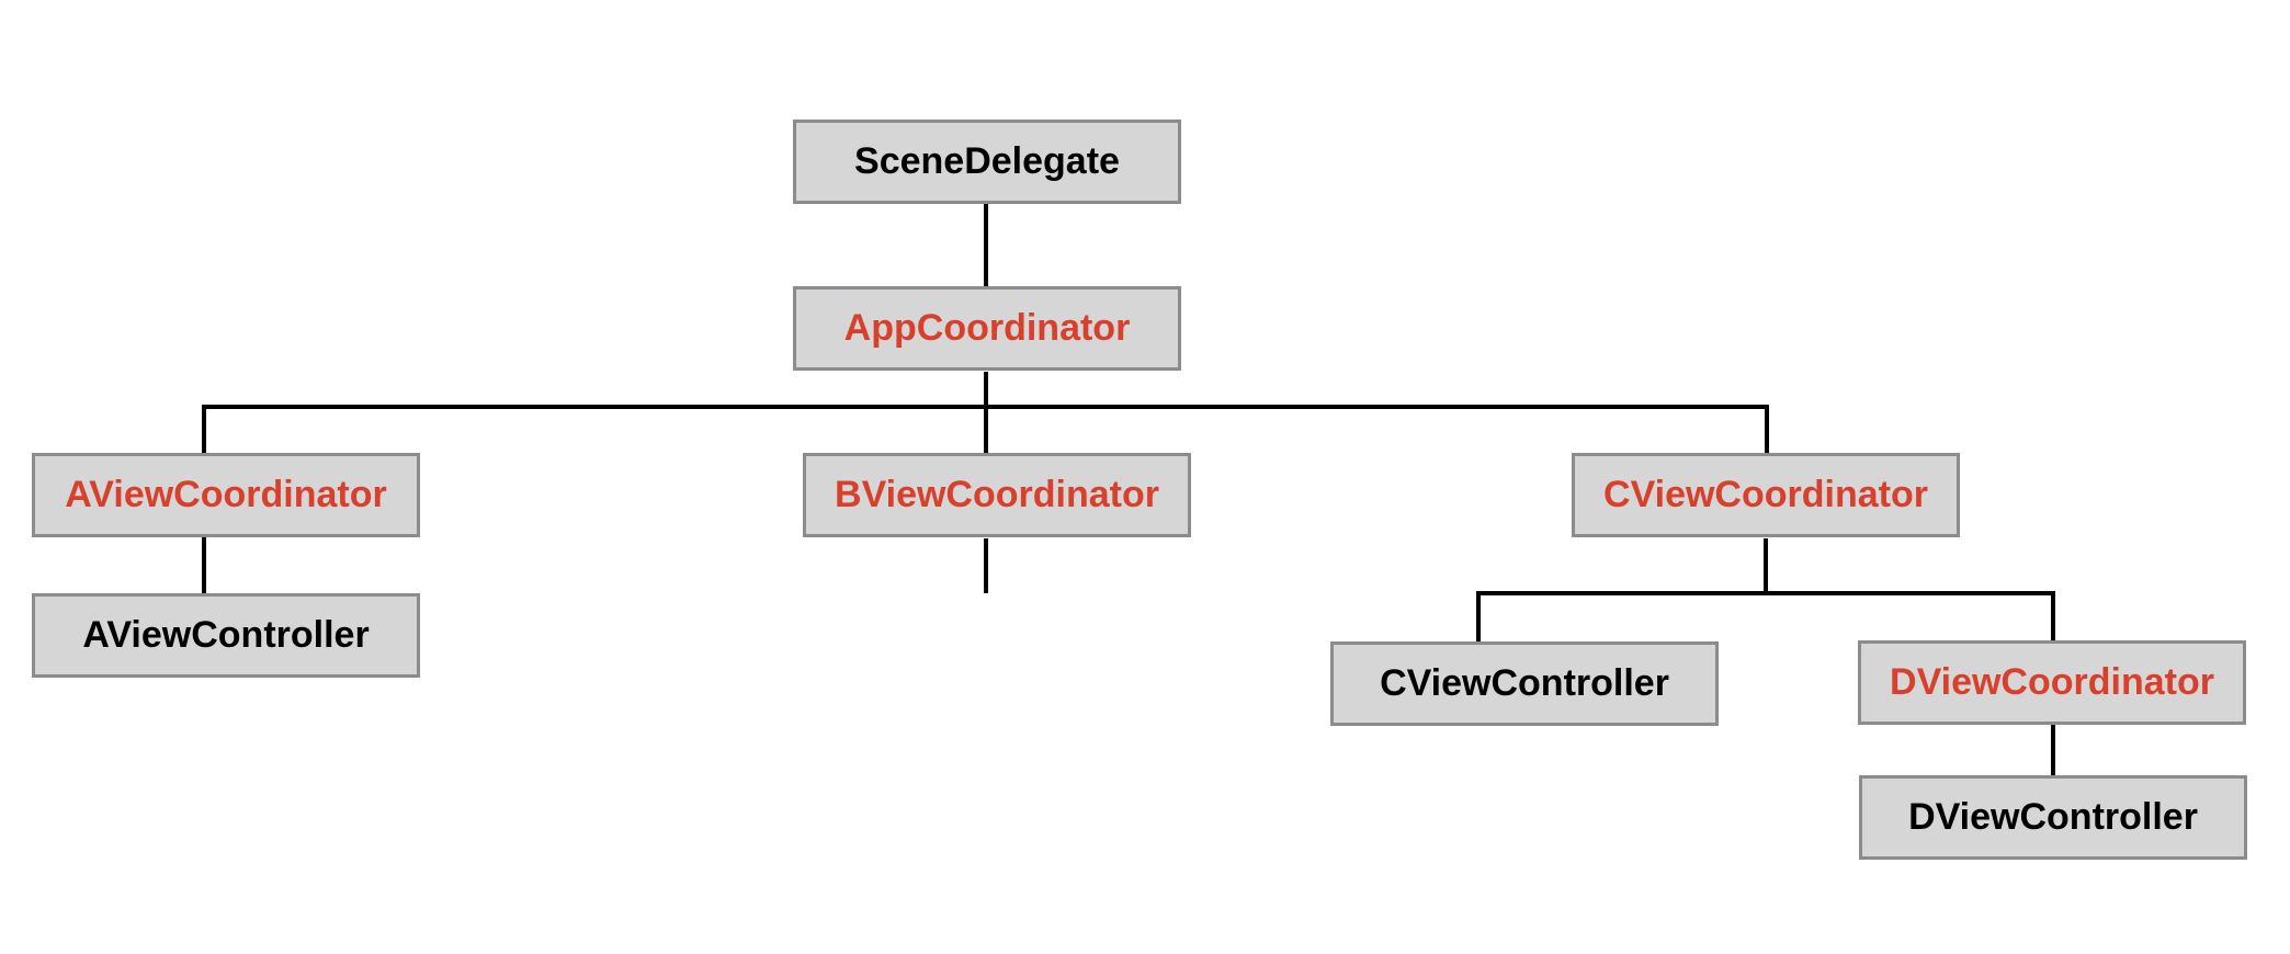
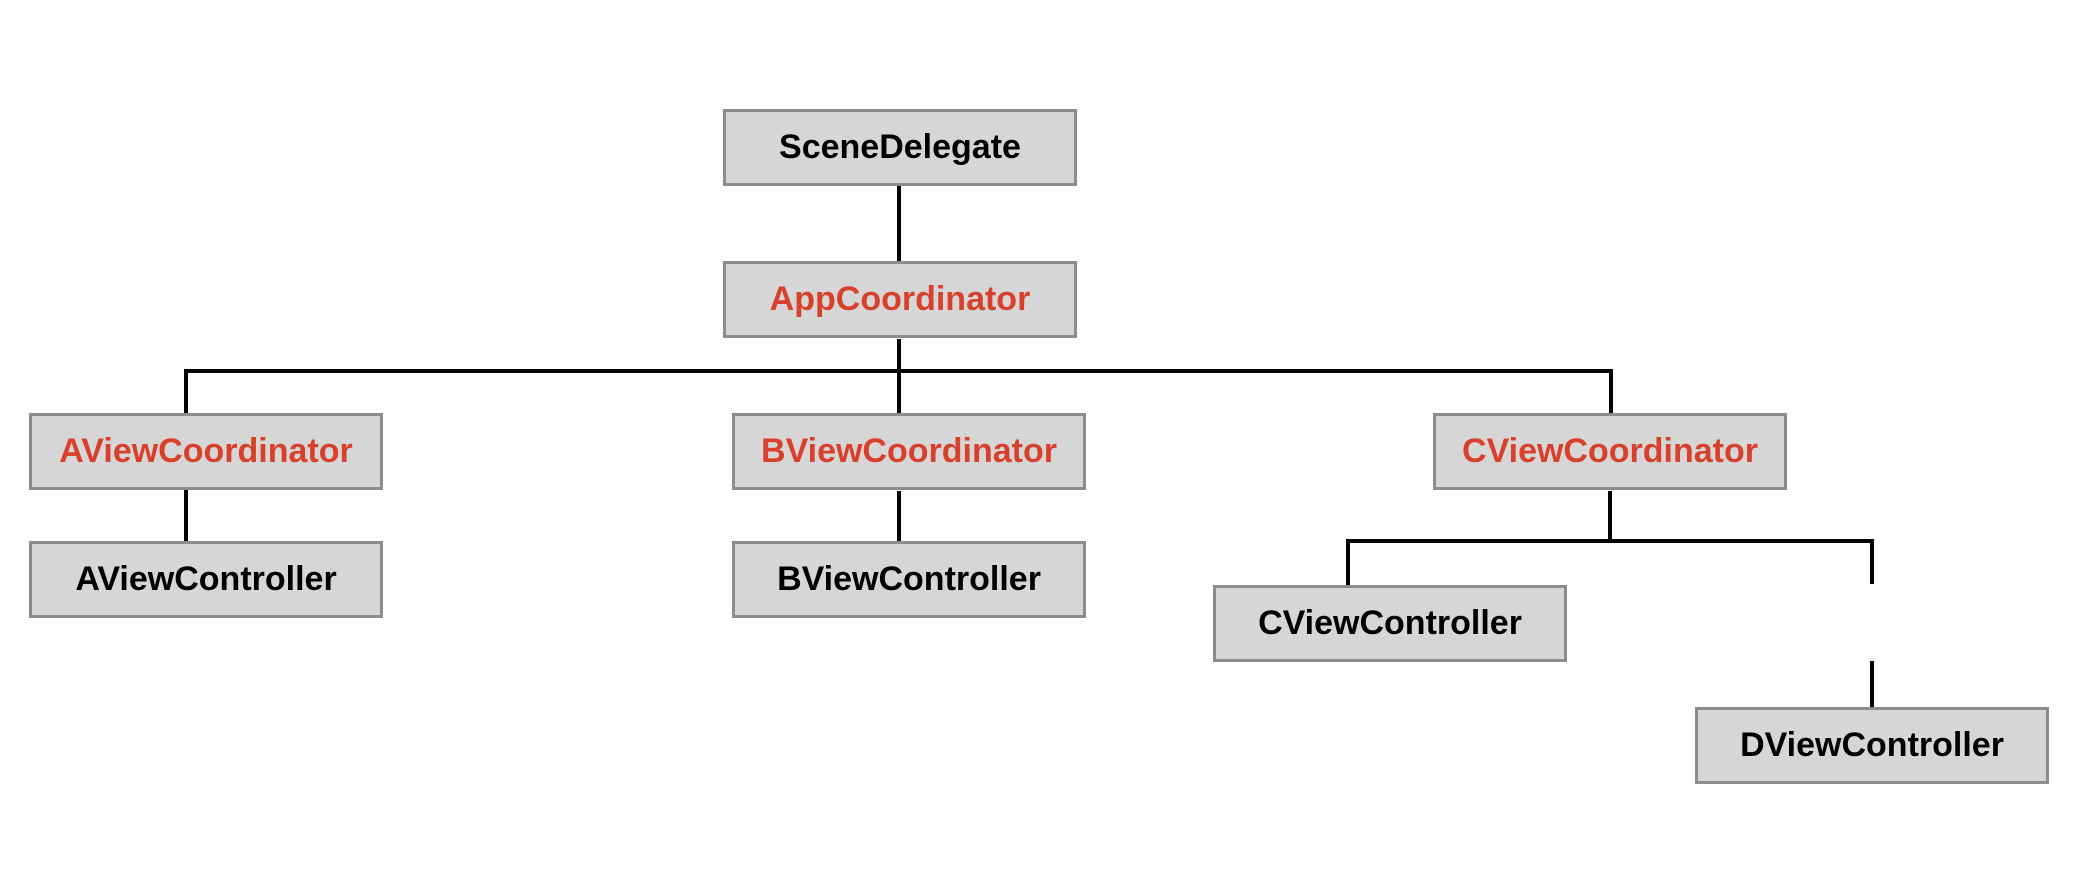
  SceneDelegate
  AppCoordinator
  AViewCoordinator
  AViewController
  BViewCoordinator
+ BViewController
  CViewCoordinator
  CViewController
- DViewCoordinator
  DViewController
